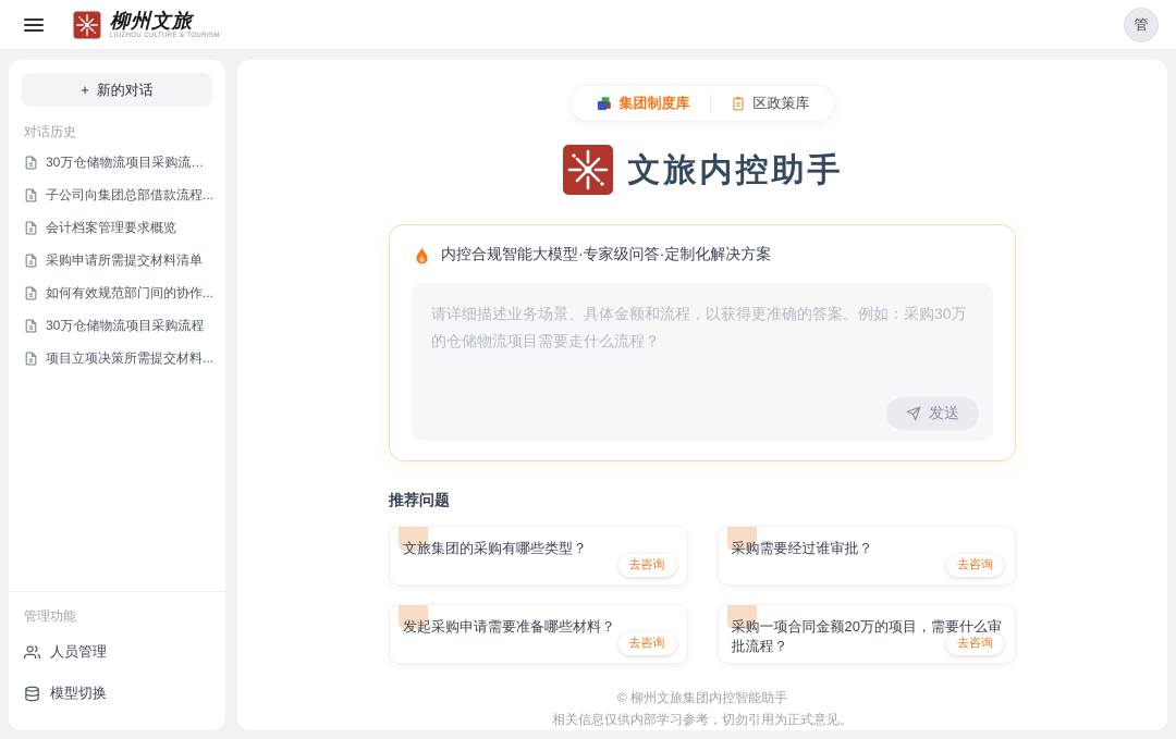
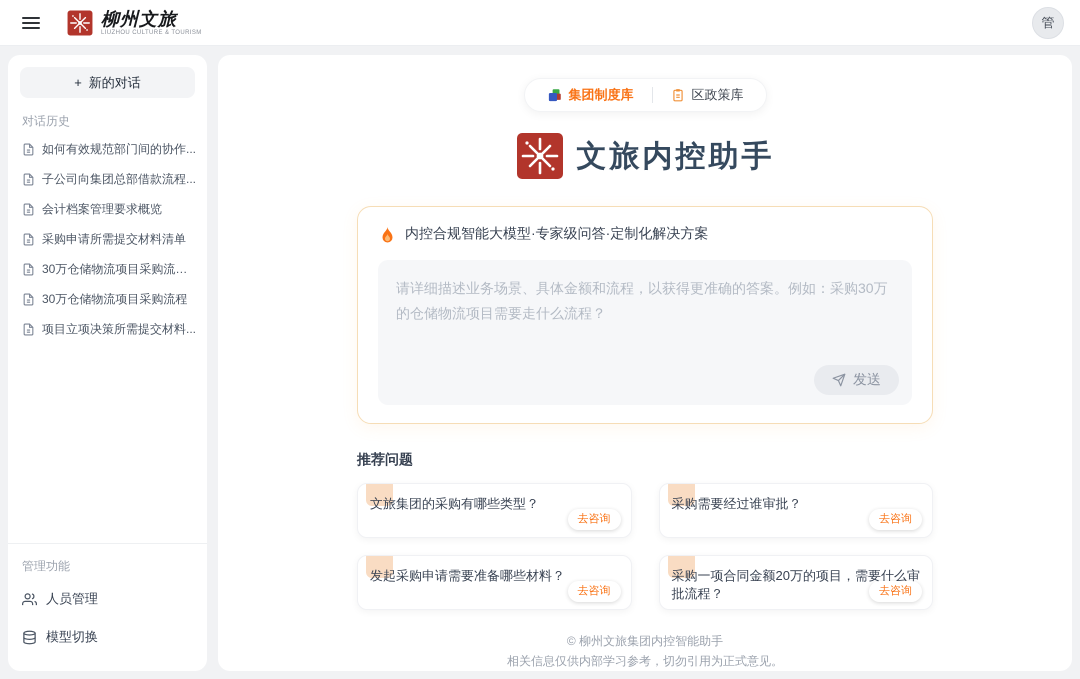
  柳州文旅
  管
  +
  新的对话
  对话历史
- 30万仓储物流项目采购流程...
+ 如何有效规范部门间的协作...
  子公司向集团总部借款流程...
  会计档案管理要求概览
  采购申请所需提交材料清单
- 如何有效规范部门间的协作...
+ 30万仓储物流项目采购流程...
  30万仓储物流项目采购流程
  项目立项决策所需提交材料...
  管理功能
  人员管理
  模型切换
  集团制度库
  区政策库
  文旅内控助手
  内控合规智能大模型·专家级问答·定制化解决方案
  发送
  推荐问题
  文旅集团的采购有哪些类型？
  去咨询
  采购需要经过谁审批？
  去咨询
  发起采购申请需要准备哪些材料？
  去咨询
  采购一项合同金额20万的项目，需要什么审批流程？
  去咨询
  © 柳州文旅集团内控智能助手
  相关信息仅供内部学习参考，切勿引用为正式意见。
